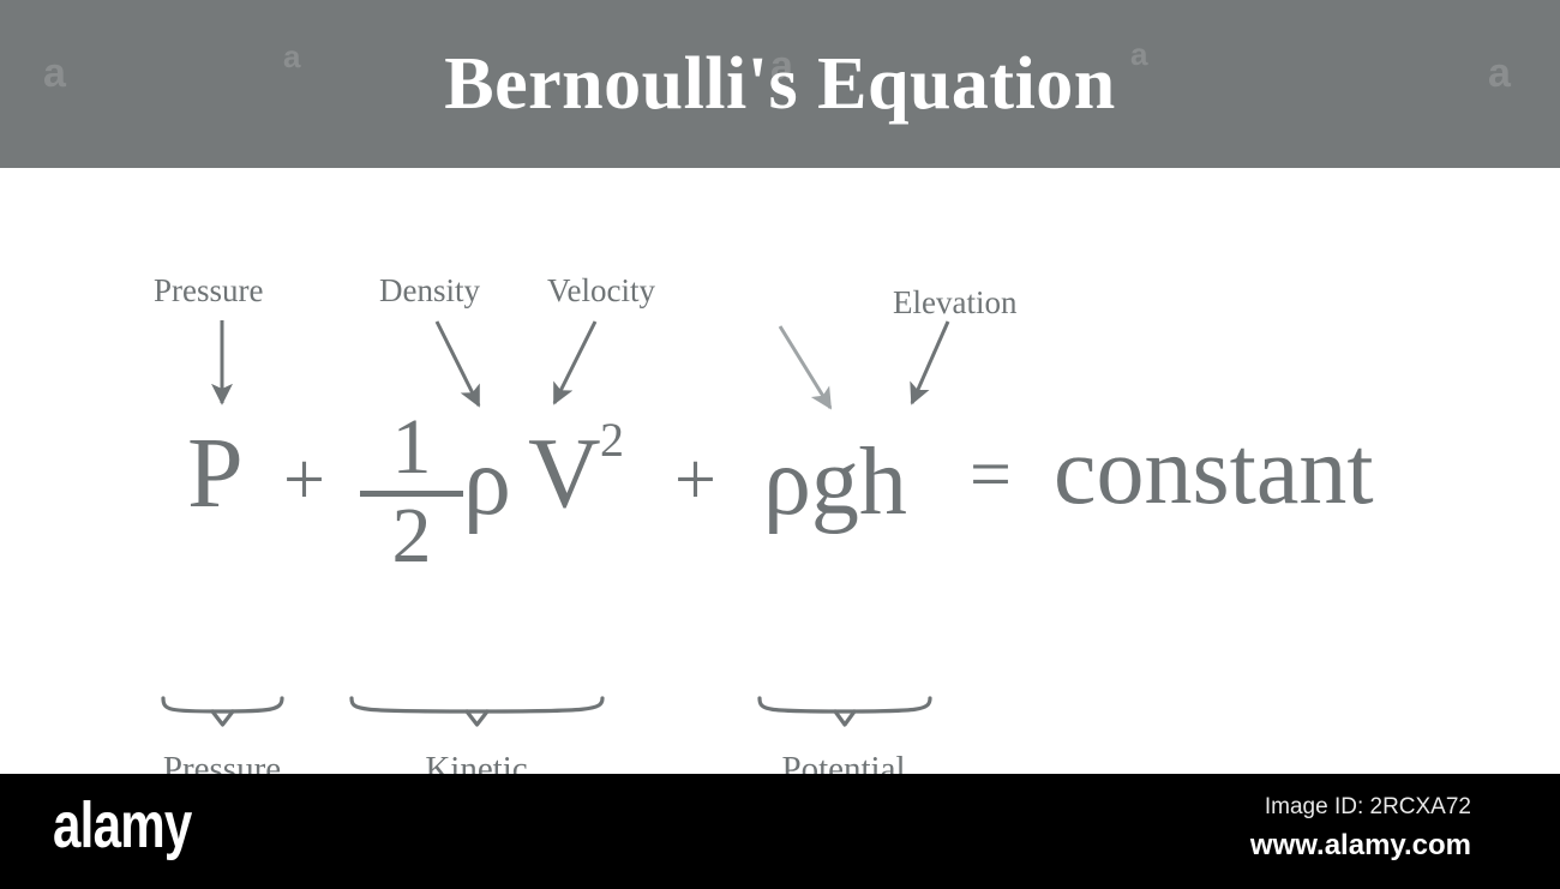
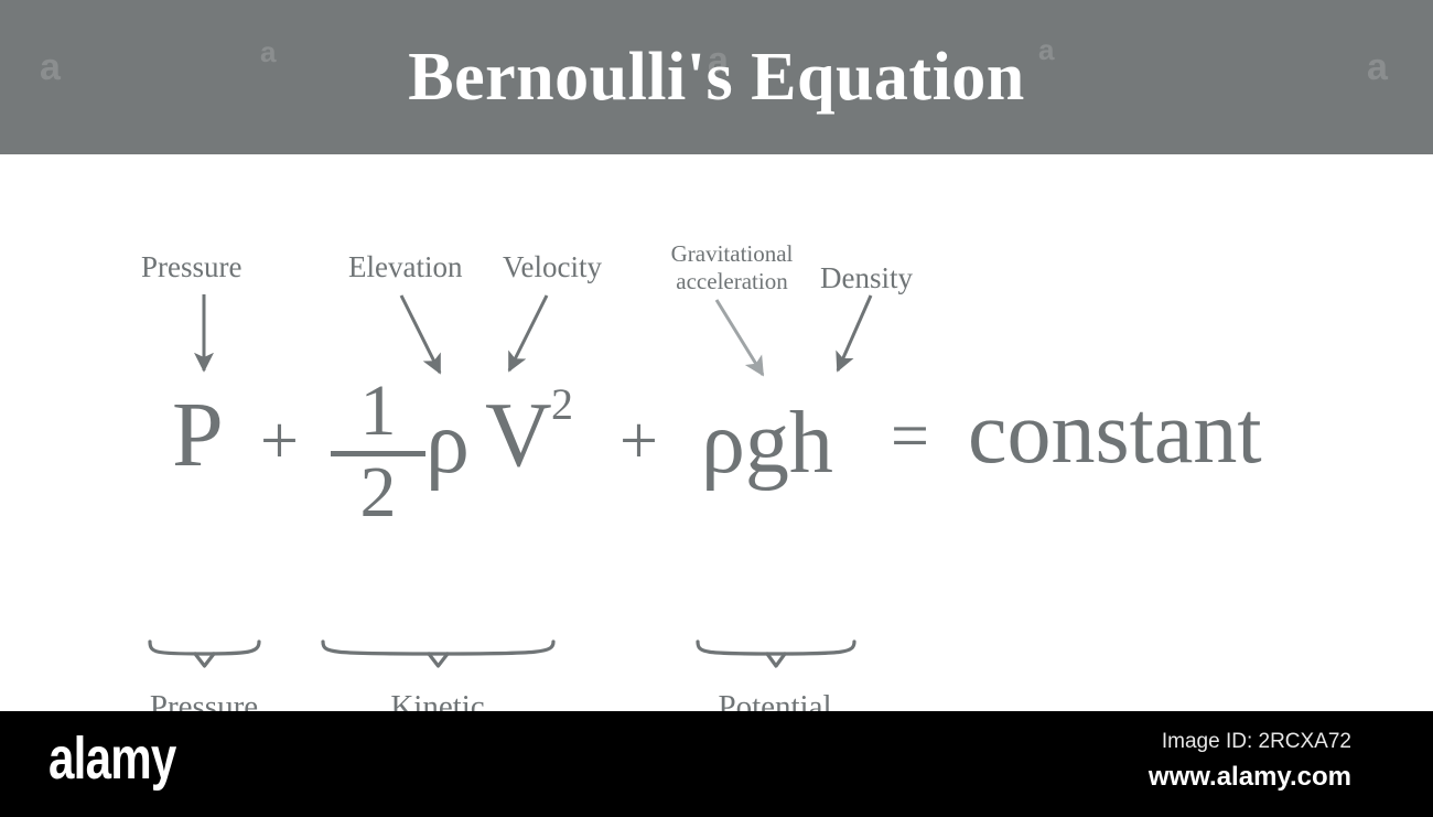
  a
  Bernoulli's Equation
  Pressure
- Density
+ Elevation
  Velocity
+ Gravitational acceleration
- Elevation
+ Density
  P
  +
  1
  2
  ρ
  V
  2
  +
  ρgh
  =
  constant
  Pressure
  Kinetic
  Potential
  alamy
  Image ID: 2RCXA72
  www.alamy.com
